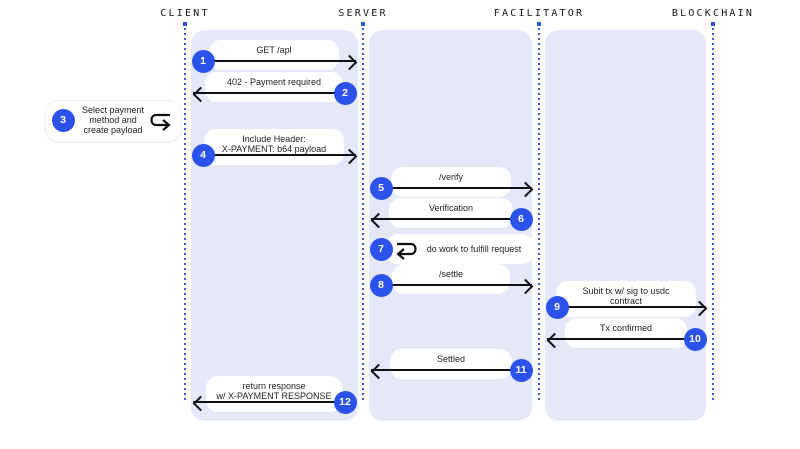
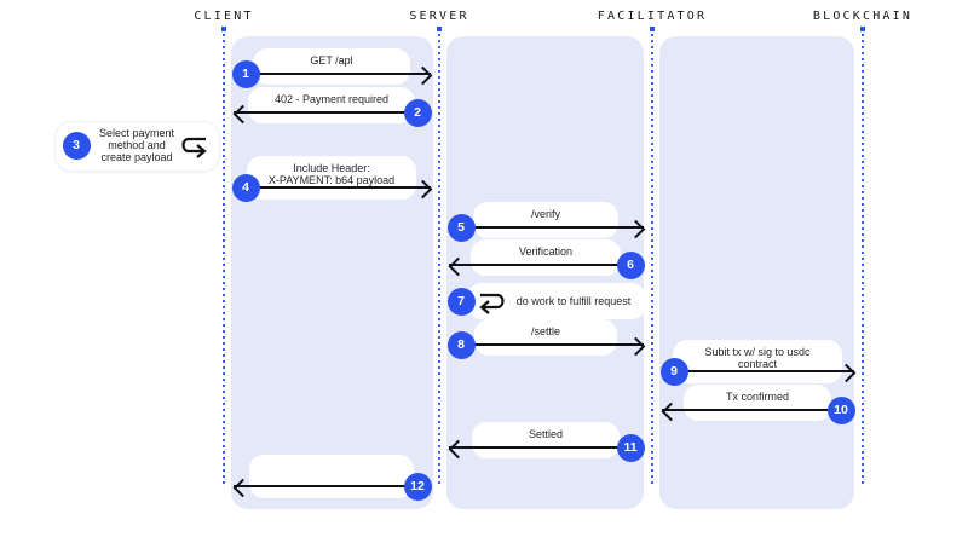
  CLIENT
  SERVER
  FACILITATOR
  BLOCKCHAIN
  GET /apl
  1
  402 - Payment required
  2
  Select payment
  method and
  create payload
  3
  Include Header:
  X-PAYMENT: b64 payload
  4
  /verify
  5
  Verification
  6
  do work to fulfill request
  7
  /settle
  8
  Subit tx w/ sig to usdc
  contract
  9
  Tx confirmed
  10
  Settled
  11
- return response
- w/ X-PAYMENT RESPONSE
  12
